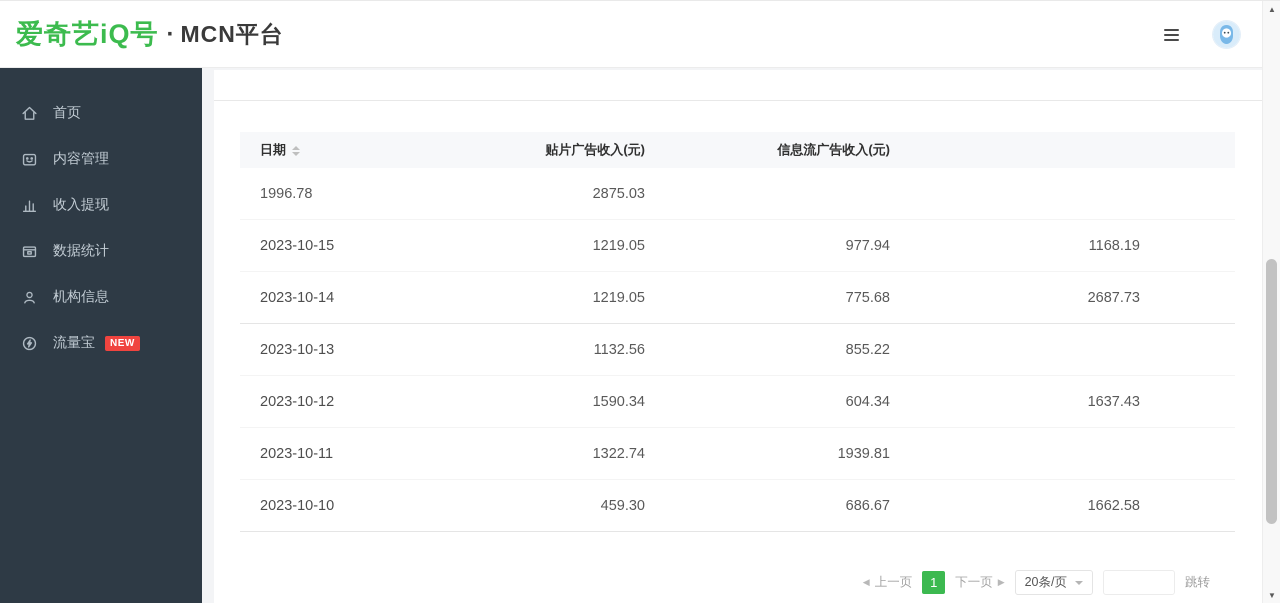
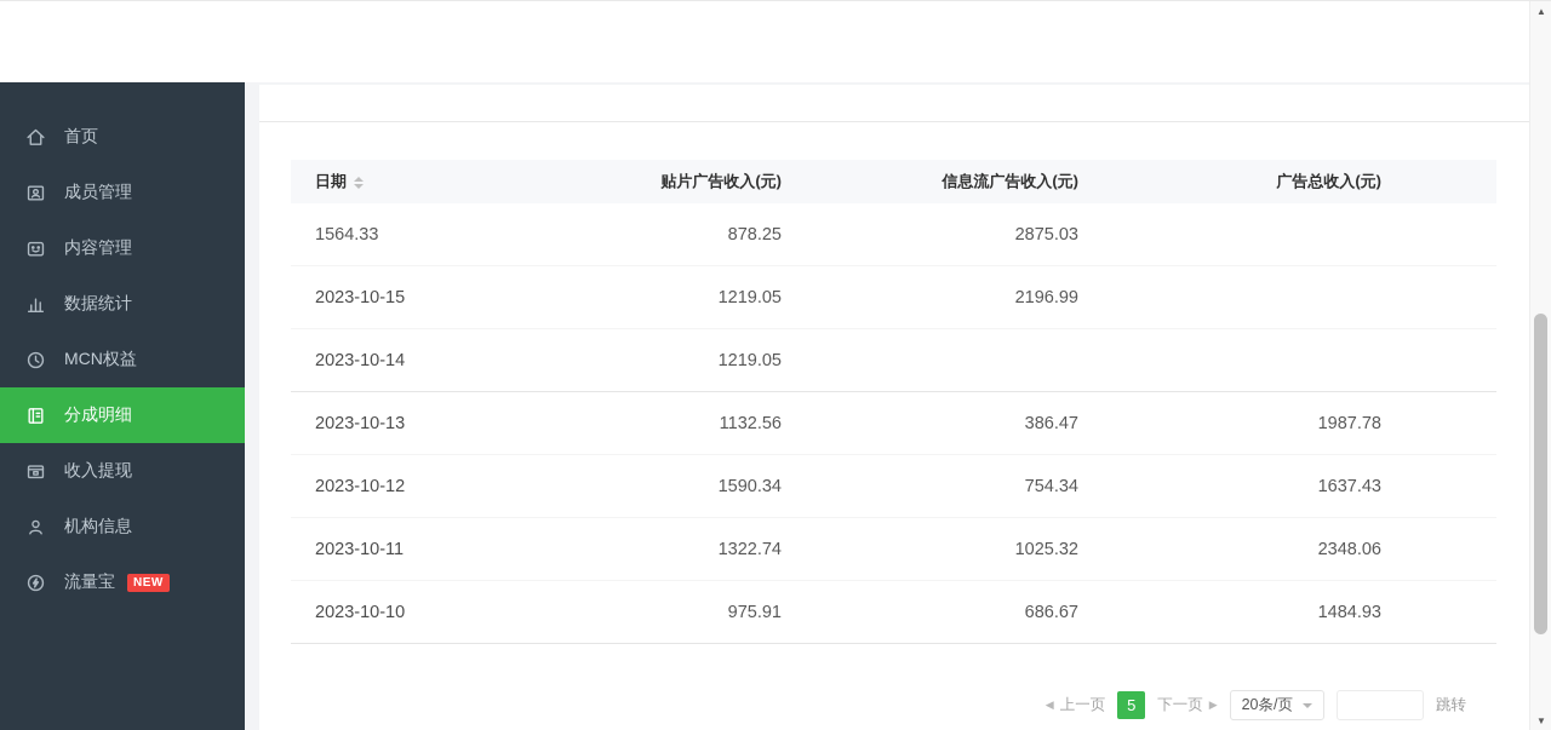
- 爱奇艺iQ号
- ·
- MCN平台
  首页
+ 成员管理
  内容管理
- 收入提现
+ 数据统计
+ MCN权益
+ 分成明细
- 数据统计
+ 收入提现
  机构信息
  流量宝
  NEW
  日期
  贴片广告收入(元)
  信息流广告收入(元)
+ 广告总收入(元)
- 1996.78
+ 1564.33
+ 878.25
  2875.03
  2023-10-15
  1219.05
- 977.94
- 1168.19
+ 2196.99
  2023-10-14
  1219.05
- 775.68
- 2687.73
  2023-10-13
  1132.56
- 855.22
+ 386.47
+ 1987.78
  2023-10-12
  1590.34
- 604.34
+ 754.34
  1637.43
  2023-10-11
  1322.74
- 1939.81
+ 1025.32
+ 2348.06
  2023-10-10
- 459.30
+ 975.91
  686.67
- 1662.58
+ 1484.93
  ◀
  上一页
- 1
+ 5
  下一页
  ▶
  20条/页
  跳转
  ▲
  ▼
